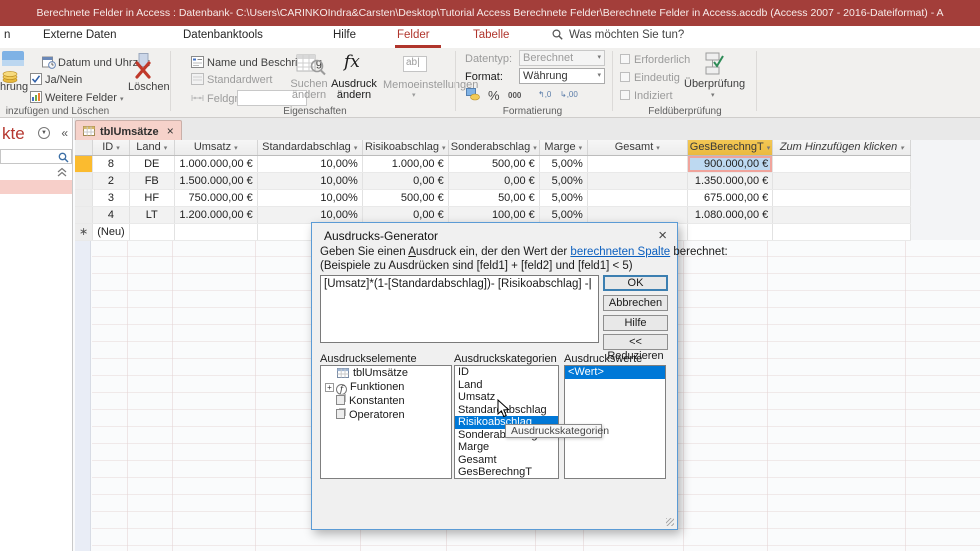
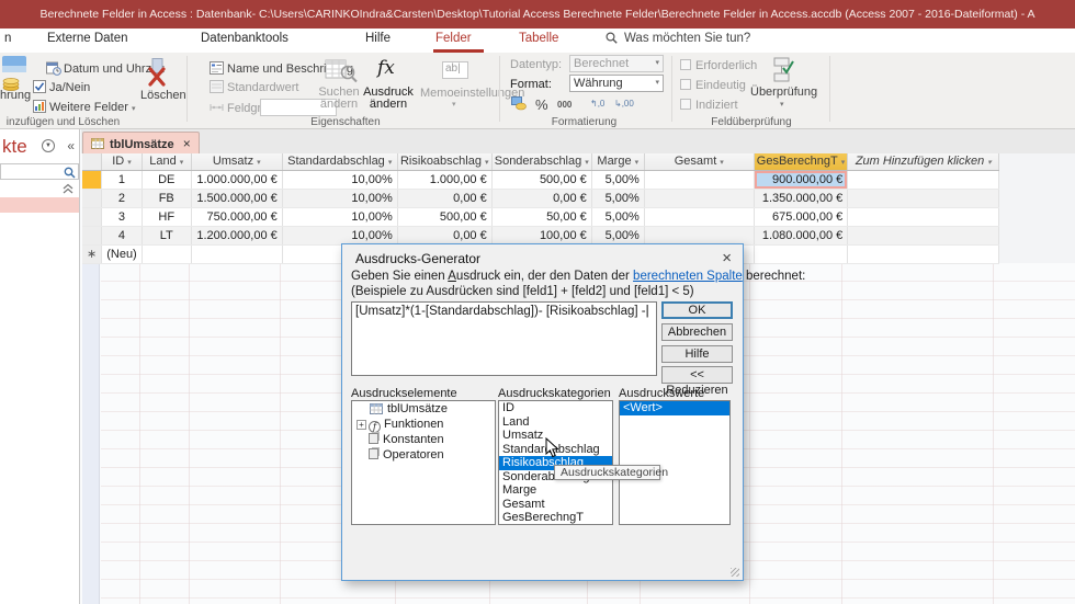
  Berechnete Felder in Access : Datenbank- C:\Users\CARINKOIndra&Carsten\Desktop\Tutorial Access Berechnete Felder\Berechnete Felder in Access.accdb (Access 2007 - 2016-Dateiformat) - A
  n
  Externe Daten
  Datenbanktools
  Hilfe
  Felder
  Tabelle
  Was möchten Sie tun?
  hrung
  Datum und Uhrz
  Ja/Nein
  Weitere Felder
  Löschen
  inzufügen und Löschen
  Name und Beschrig
  Standardwert
  Suchen
  ändern
  fx
  Ausdruck
  ändern
  ab|
  Memoeinstellungen
  Eigenschaften
  Datentyp:
  Berechnet
  Format:
  Währung
  %
  000
  ↰,0
  ↳,00
  Formatierung
  Erforderlich
  Eindeutig
  Indiziert
  Überprüfung
  Feldüberprüfung
  kte
  «
  tblUmsätze ×
  	ID	Land	Umsatz	Standardabschlag	Risikoabschlag	Sonderabschlag	Marge	Gesamt	GesBerechngT	Zum Hinzufügen klicken
- 	8	DE	1.000.000,00 €	10,00%	1.000,00 €	500,00 €	5,00%		900.000,00 €
+ 	1	DE	1.000.000,00 €	10,00%	1.000,00 €	500,00 €	5,00%		900.000,00 €
  	2	FB	1.500.000,00 €	10,00%	0,00 €	0,00 €	5,00%		1.350.000,00 €
  	3	HF	750.000,00 €	10,00%	500,00 €	50,00 €	5,00%		675.000,00 €
  	4	LT	1.200.000,00 €	10,00%	0,00 €	100,00 €	5,00%		1.080.000,00 €
  ∗	(Neu)
  Ausdrucks-Generator
  ×
- Geben Sie einen Ausdruck ein, der den Wert der berechneten Spalte berechnet:
+ Geben Sie einen Ausdruck ein, der den Daten der berechneten Spalte berechnet:
  (Beispiele zu Ausdrücken sind [feld1] + [feld2] und [feld1] < 5)
  [Umsatz]*(1-[Standardabschlag])- [Risikoabschlag] -|
  OK
  Abbrechen
  Hilfe
  << Reduzieren
  Ausdruckselemente
  Ausdruckskategorien
  Ausdruckswerte
  tblUmsätze
  + f Funktionen
  Konstanten
  Operatoren
  ID
  Land
  Umsatz
  Standarbschlag
  Risikoabschlag
  Marge
  Gesamt
  GesBerechngT
  <Wert>
  Ausdruckskategorien
